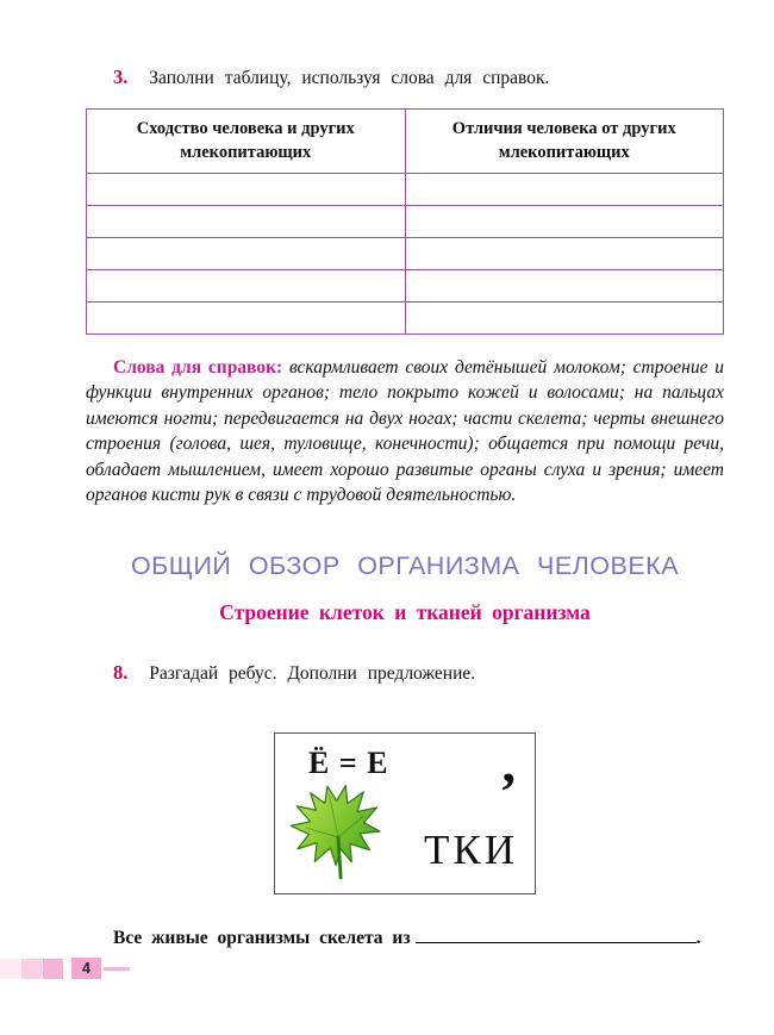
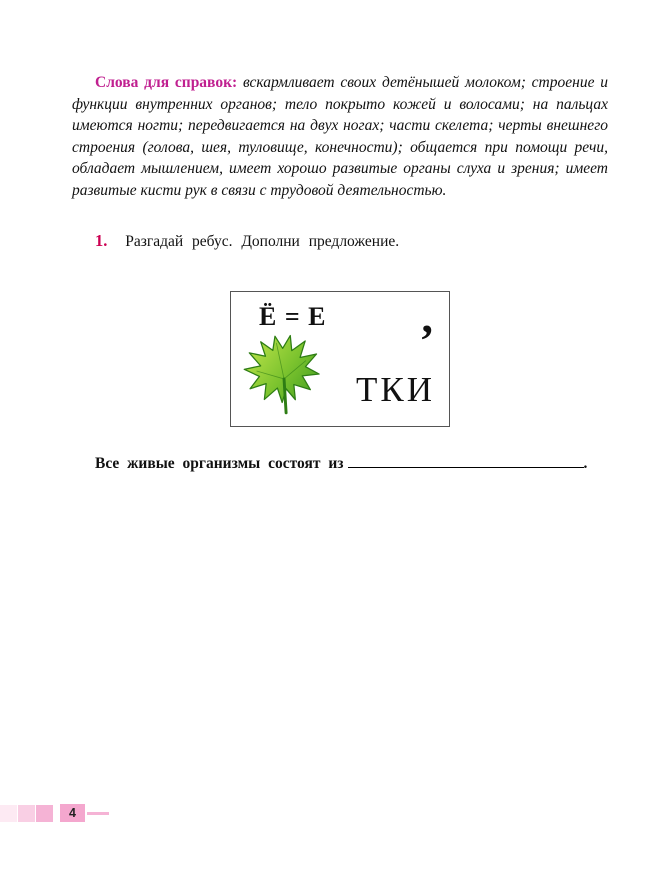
- 3. Заполни таблицу, используя слова для справок.
- Сходство человека и других млекопитающих	Отличия человека от других млекопитающих
- Слова для справок: вскармливает своих детёнышей молоком; строение и функции внутренних органов; тело покрыто кожей и волосами; на пальцах имеются ногти; передвигается на двух ногах; части скелета; черты внешнего строения (голова, шея, туловище, конечности); общается при помощи речи, обладает мышлением, имеет хорошо развитые органы слуха и зрения; имеет органов кисти рук в связи с трудовой деятельностью.
+ Слова для справок: вскармливает своих детёнышей молоком; строение и функции внутренних органов; тело покрыто кожей и волосами; на пальцах имеются ногти; передвигается на двух ногах; части скелета; черты внешнего строения (голова, шея, туловище, конечности); общается при помощи речи, обладает мышлением, имеет хорошо развитые органы слуха и зрения; имеет развитые кисти рук в связи с трудовой деятельностью.
- ОБЩИЙ ОБЗОР ОРГАНИЗМА ЧЕЛОВЕКА
- Строение клеток и тканей организма
- 8. Разгадай ребус. Дополни предложение.
+ 1. Разгадай ребус. Дополни предложение.
  Ё = Е
  ,
  ТКИ
- Все живые организмы скелета из .
+ Все живые организмы состоят из .
  4
